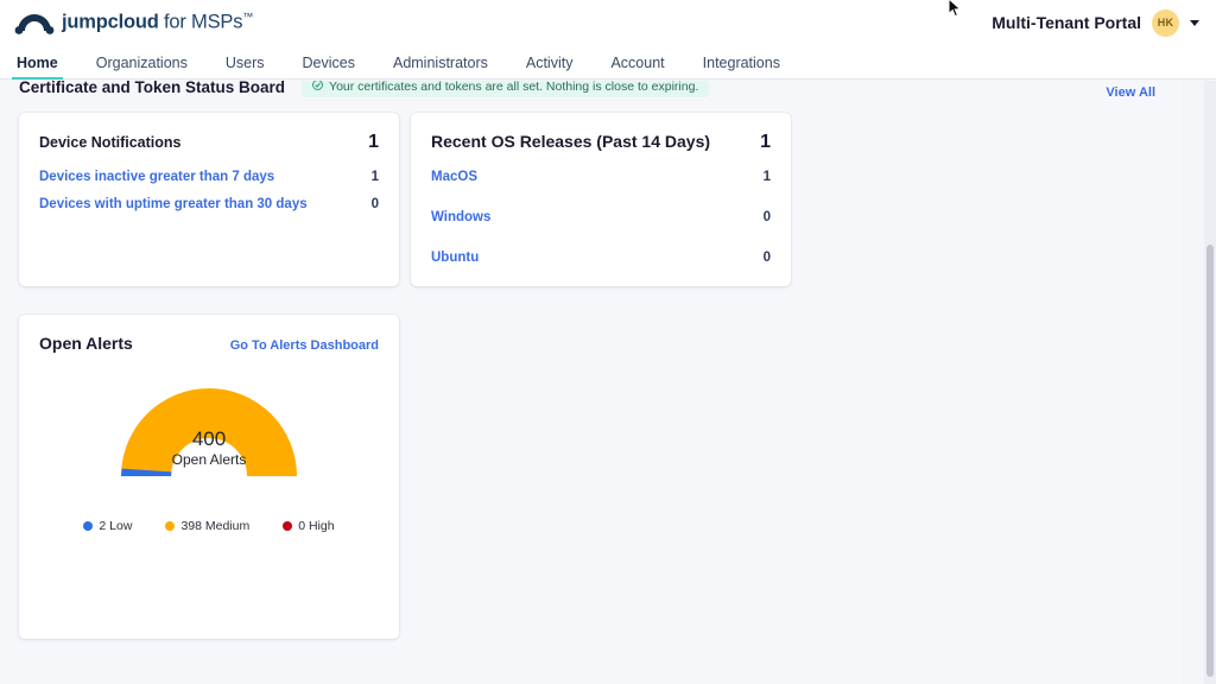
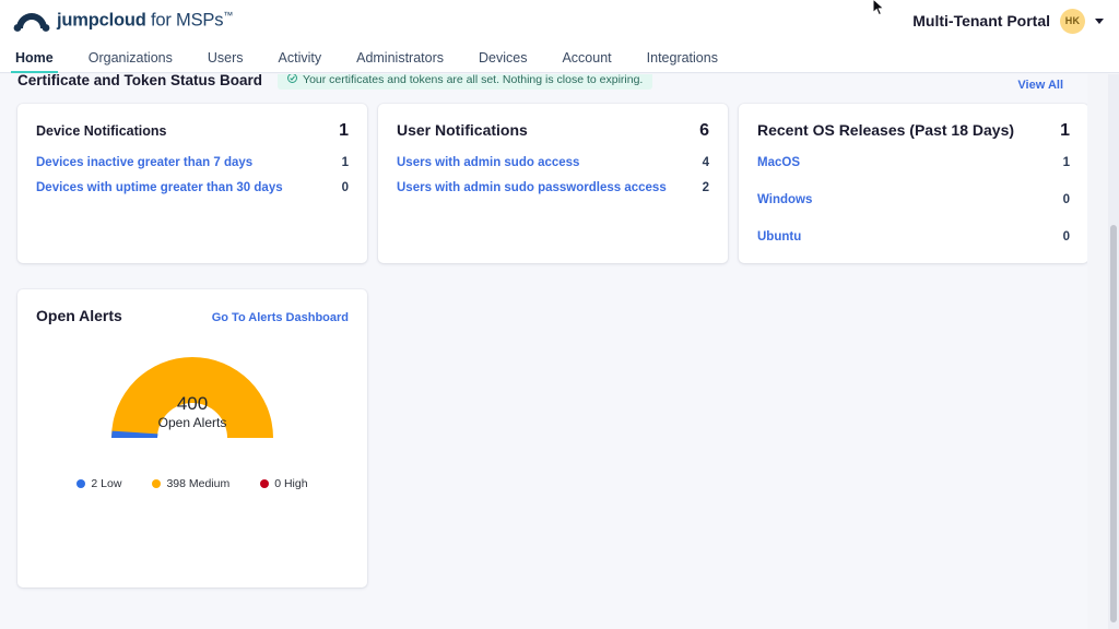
  jumpcloud for MSPs™
  Multi-Tenant Portal
  HK
  Home
  Organizations
  Users
- Devices
+ Activity
  Administrators
- Activity
+ Devices
  Account
  Integrations
  Certificate and Token Status Board
  Your certificates and tokens are all set. Nothing is close to expiring.
  View All
  Device Notifications
  1
  Devices inactive greater than 7 days
  1
  Devices with uptime greater than 30 days
  0
+ User Notifications
+ 6
+ Users with admin sudo access
+ 4
+ Users with admin sudo passwordless access
+ 2
- Recent OS Releases (Past 14 Days)
+ Recent OS Releases (Past 18 Days)
  1
  MacOS
  1
  Windows
  0
  Ubuntu
  0
  Open Alerts
  Go To Alerts Dashboard
  400
  Open Alerts
  2 Low
  398 Medium
  0 High
